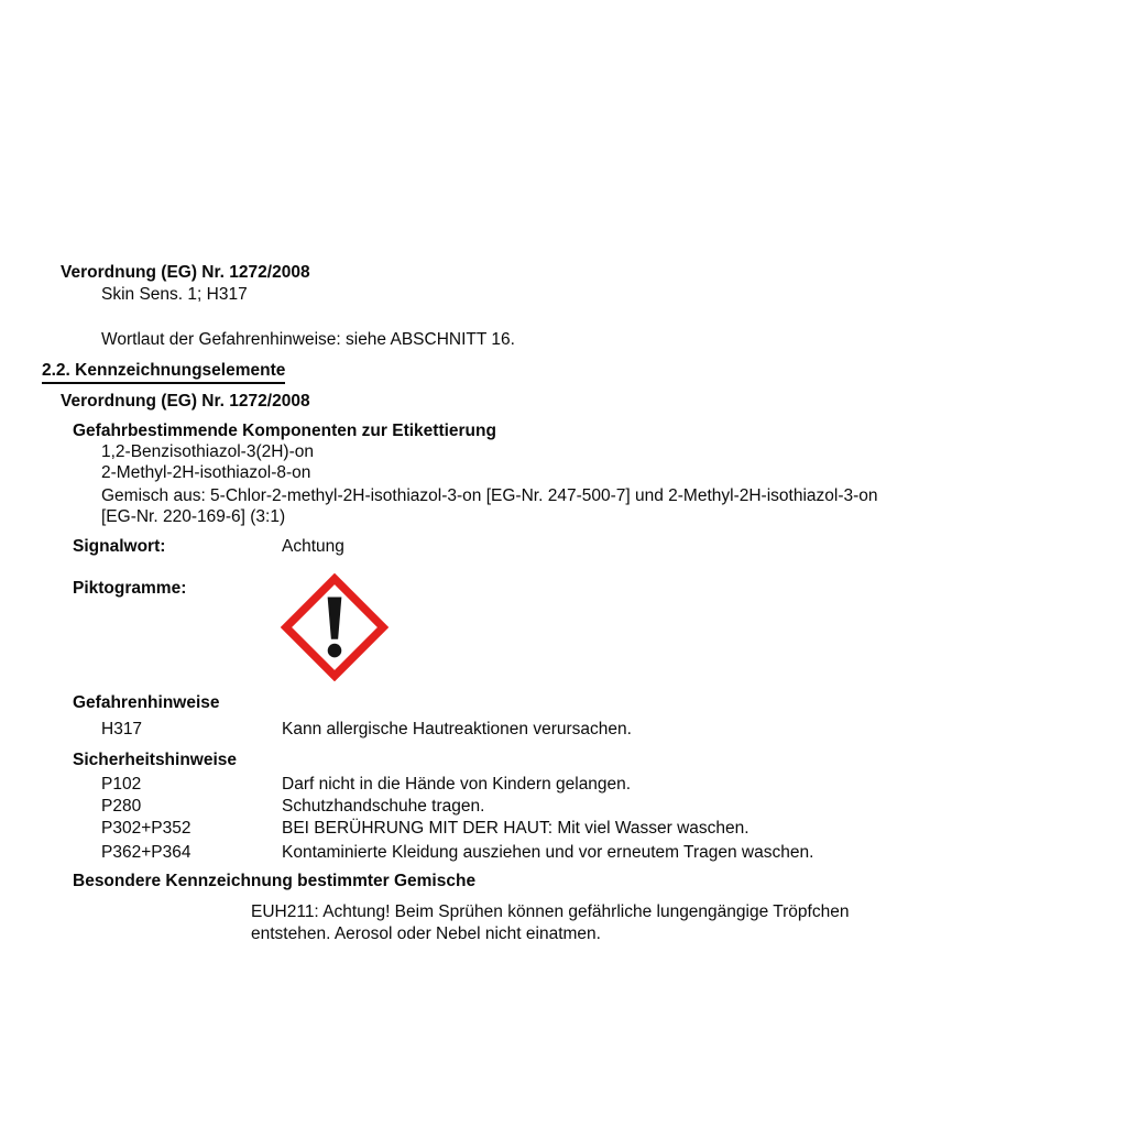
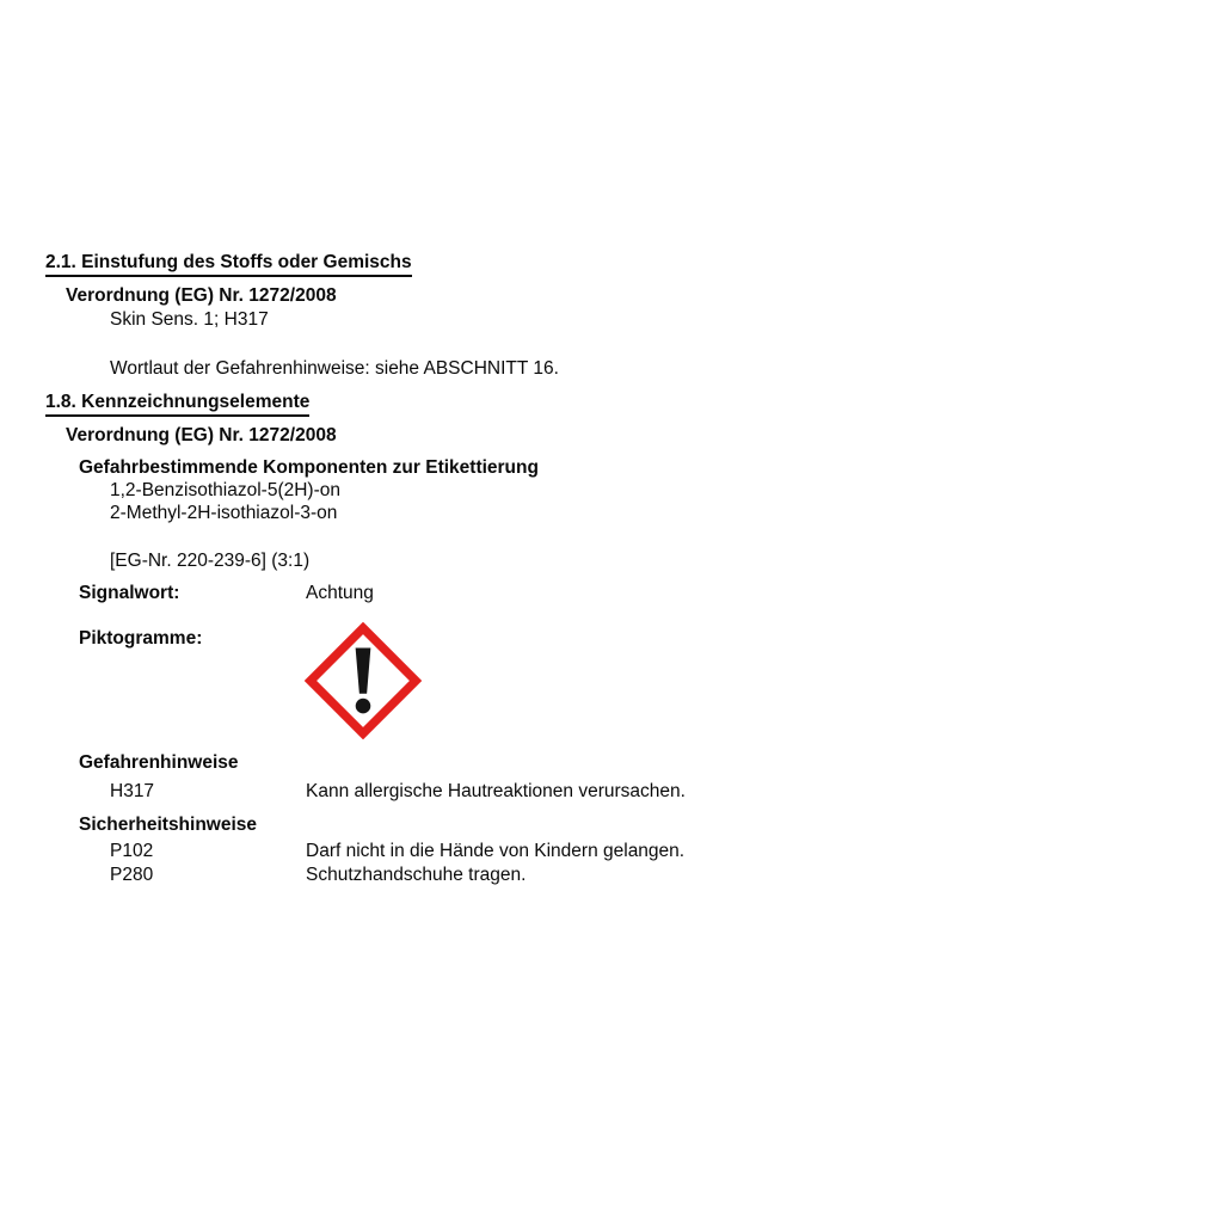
+ 2.1. Einstufung des Stoffs oder Gemischs
  Verordnung (EG) Nr. 1272/2008
  Skin Sens. 1; H317
  Wortlaut der Gefahrenhinweise: siehe ABSCHNITT 16.
- 2.2. Kennzeichnungselemente
+ 1.8. Kennzeichnungselemente
  Verordnung (EG) Nr. 1272/2008
  Gefahrbestimmende Komponenten zur Etikettierung
- 1,2-Benzisothiazol-3(2H)-on
+ 1,2-Benzisothiazol-5(2H)-on
- 2-Methyl-2H-isothiazol-8-on
+ 2-Methyl-2H-isothiazol-3-on
- Gemisch aus: 5-Chlor-2-methyl-2H-isothiazol-3-on [EG-Nr. 247-500-7] und 2-Methyl-2H-isothiazol-3-on
- [EG-Nr. 220-169-6] (3:1)
+ [EG-Nr. 220-239-6] (3:1)
  Signalwort: Achtung
  Piktogramme:
  Gefahrenhinweise
  H317 Kann allergische Hautreaktionen verursachen.
  Sicherheitshinweise
  P102 Darf nicht in die Hände von Kindern gelangen.
  P280 Schutzhandschuhe tragen.
- P302+P352 BEI BERÜHRUNG MIT DER HAUT: Mit viel Wasser waschen.
- P362+P364 Kontaminierte Kleidung ausziehen und vor erneutem Tragen waschen.
- Besondere Kennzeichnung bestimmter Gemische
- EUH211: Achtung! Beim Sprühen können gefährliche lungengängige Tröpfchen
- entstehen. Aerosol oder Nebel nicht einatmen.
